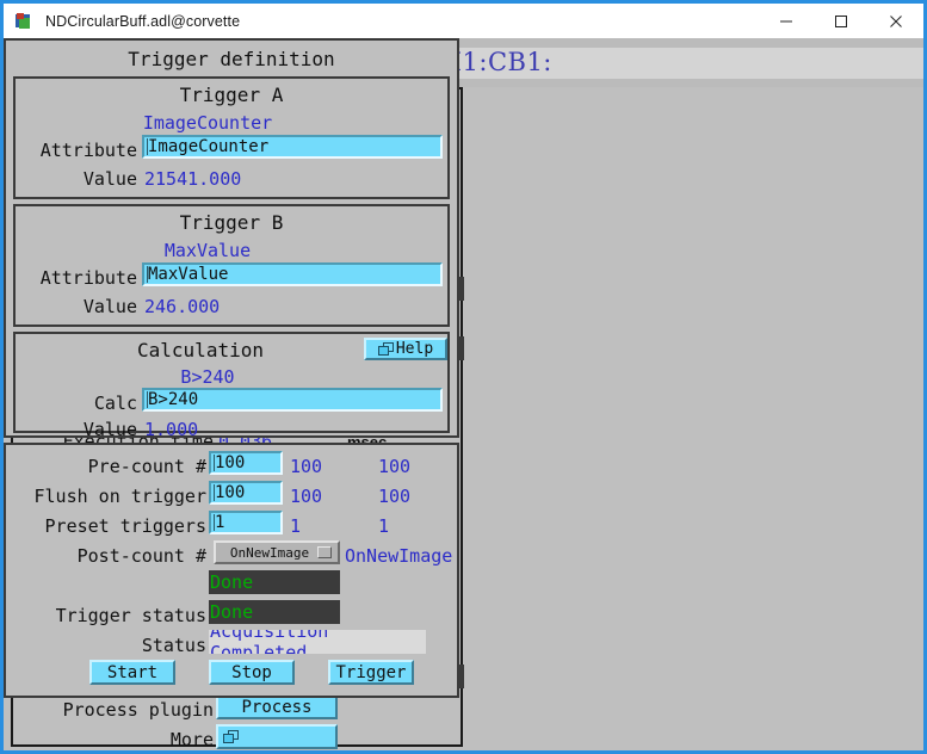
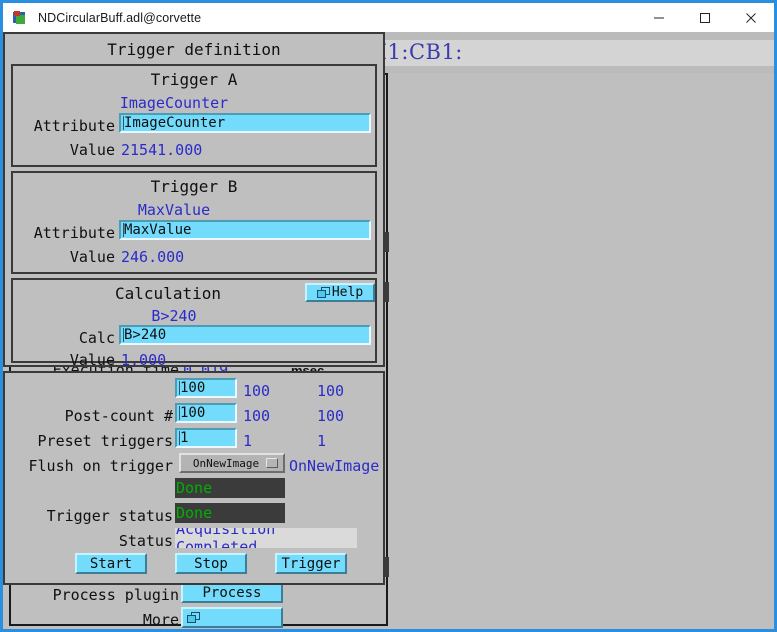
  NDCircularBuff.adl@corvette
  Execution time
- 0.036
+ 0.019
  Process plugin
  Process
  More
  Trigger definition
  Trigger A
  ImageCounter
  Attribute
  ImageCounter
  Value
  21541.000
  Trigger B
  MaxValue
  Attribute
  MaxValue
  Value
  246.000
  Calculation
  Help
  B>240
  Calc
  B>240
  Value
  1.000
- Pre-count #
  100
  100
  100
- Flush on trigger
+ Post-count #
  100
  100
  100
  Preset triggers
  1
  1
  1
- Post-count #
+ Flush on trigger
  OnNewImage
  OnNewImage
  Done
  Trigger status
  Done
  Status
  Acquisition Completed
  Start
  Stop
  Trigger
